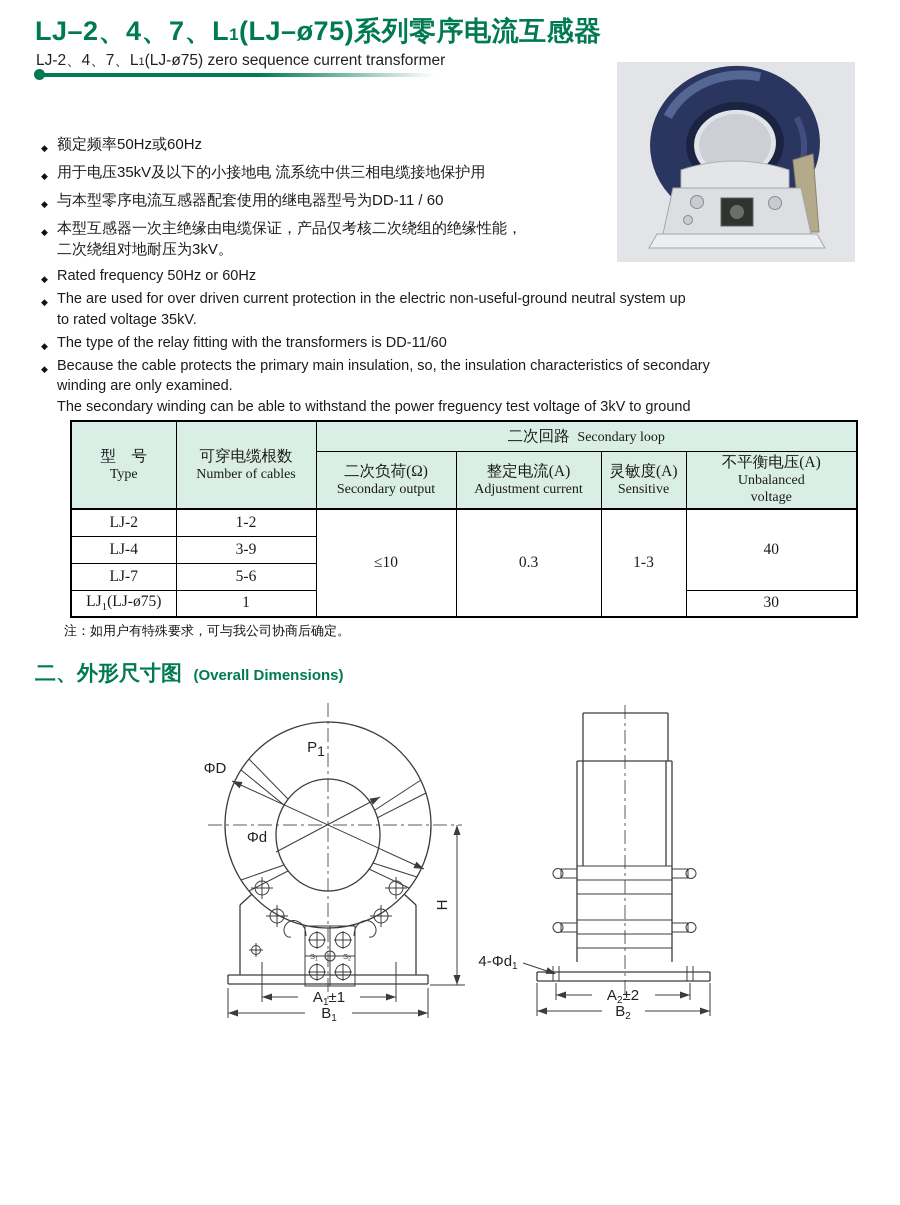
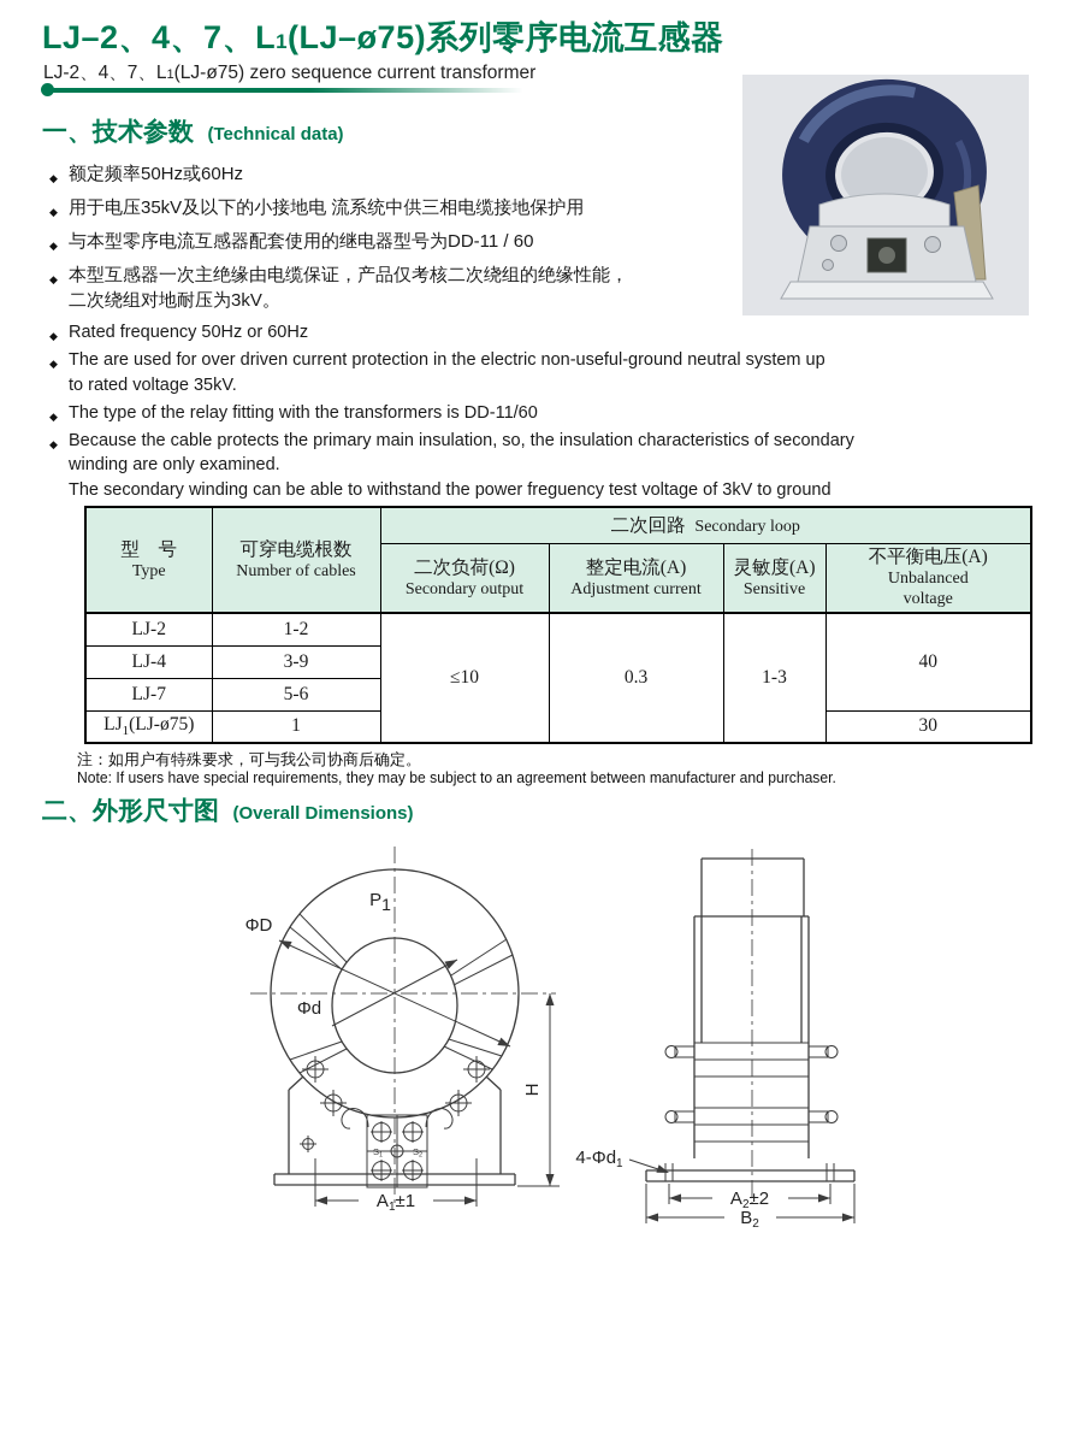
  LJ–2、4、7、L1(LJ–ø75)系列零序电流互感器
  LJ-2、4、7、L1(LJ-ø75) zero sequence current transformer
+ 一、技术参数 (Technical data)
  ◆
  额定频率50Hz或60Hz
  ◆
  用于电压35kV及以下的小接地电 流系统中供三相电缆接地保护用
  ◆
  与本型零序电流互感器配套使用的继电器型号为DD-11 / 60
  ◆
  本型互感器一次主绝缘由电缆保证，产品仅考核二次绕组的绝缘性能，
  二次绕组对地耐压为3kV。
  ◆
  Rated frequency 50Hz or 60Hz
  ◆
  The are used for over driven current protection in the electric non-useful-ground neutral system up
  to rated voltage 35kV.
  ◆
  The type of the relay fitting with the transformers is DD-11/60
  ◆
  Because the cable protects the primary main insulation, so, the insulation characteristics of secondary
  winding are only examined.
  The secondary winding can be able to withstand the power freguency test voltage of 3kV to ground
  型 号 Type	可穿电缆根数 Number of cables	二次回路 Secondary loop
  二次负荷(Ω) Secondary output	整定电流(A) Adjustment current	灵敏度(A) Sensitive	不平衡电压(A) Unbalanced voltage
  LJ-2	1-2	≤10	0.3	1-3	40
  LJ-4	3-9
  LJ-7	5-6
  LJ1(LJ-ø75)	1	30
  注：如用户有特殊要求，可与我公司协商后确定。
+ Note: If users have special requirements, they may be subject to an agreement between manufacturer and purchaser.
  二、外形尺寸图 (Overall Dimensions)
  ΦD
  Φd
  P1
  A1±1
- B1
  4-Φd1
  A2±2
  B2
